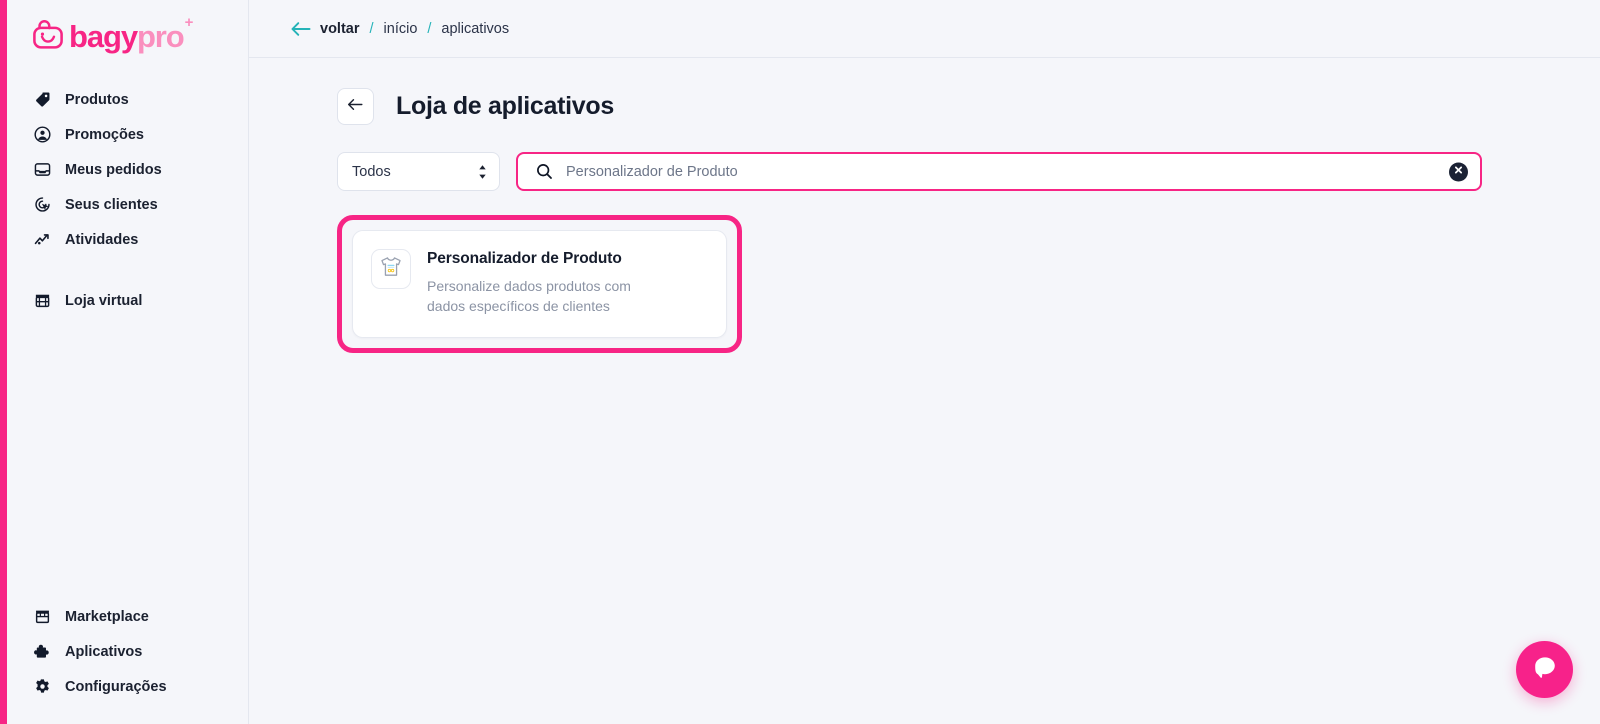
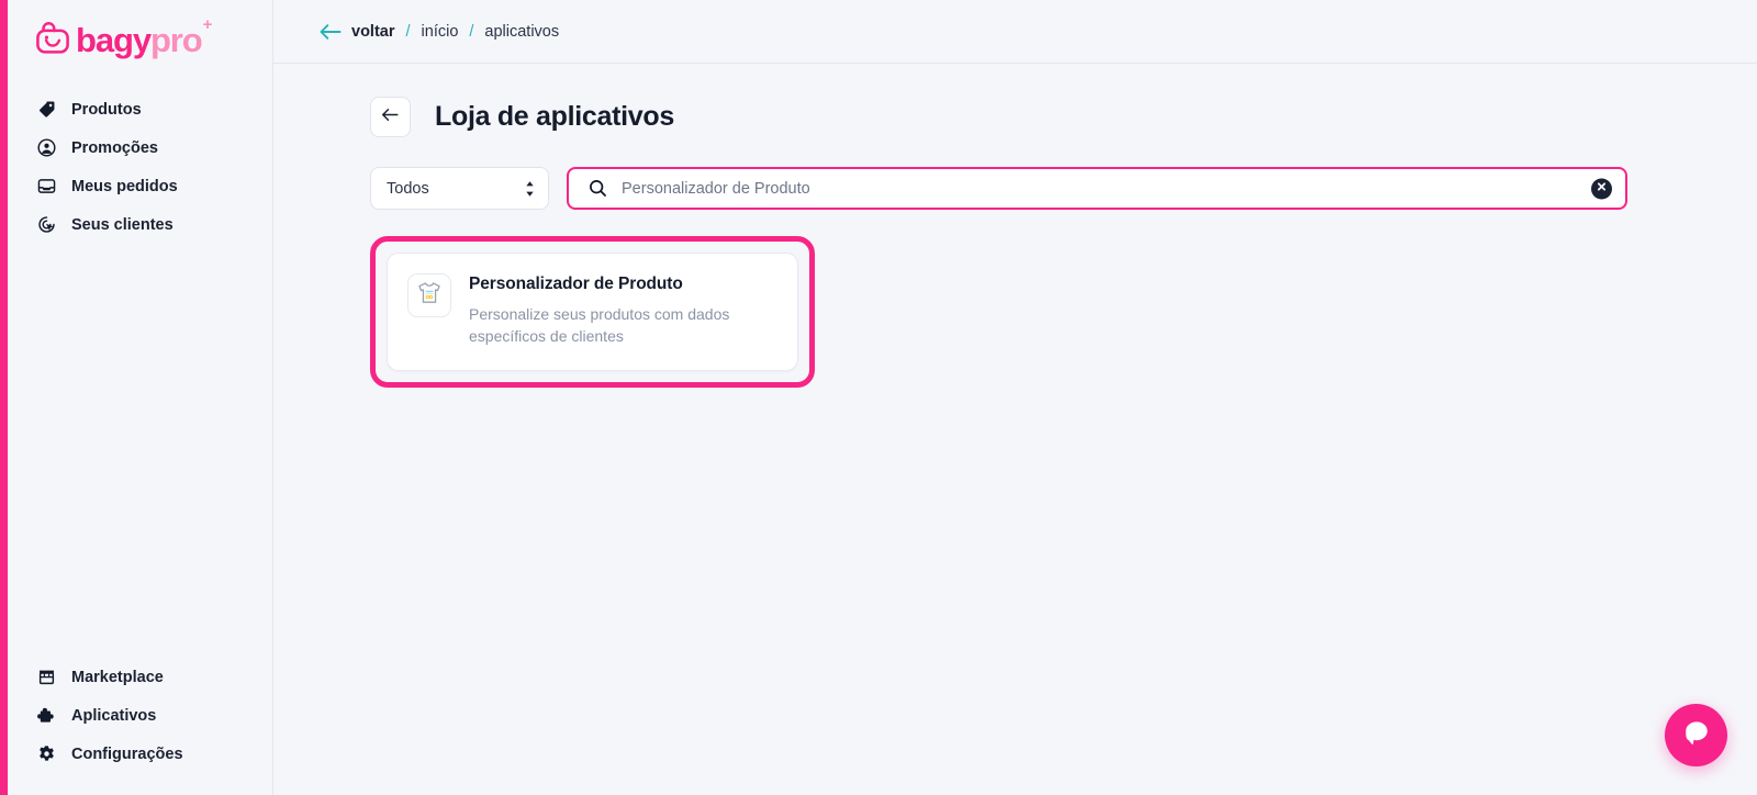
  bagypro+
  Produtos
  Promoções
  Meus pedidos
  Seus clientes
- Atividades
- Loja virtual
  Marketplace
  Aplicativos
  Configurações
  voltar
  /
  início
  /
  aplicativos
  Loja de aplicativos
  Todos
  Personalizador de Produto
  Personalizador de Produto
- Personalize dados produtos com dados específicos de clientes
+ Personalize seus produtos com dados específicos de clientes
